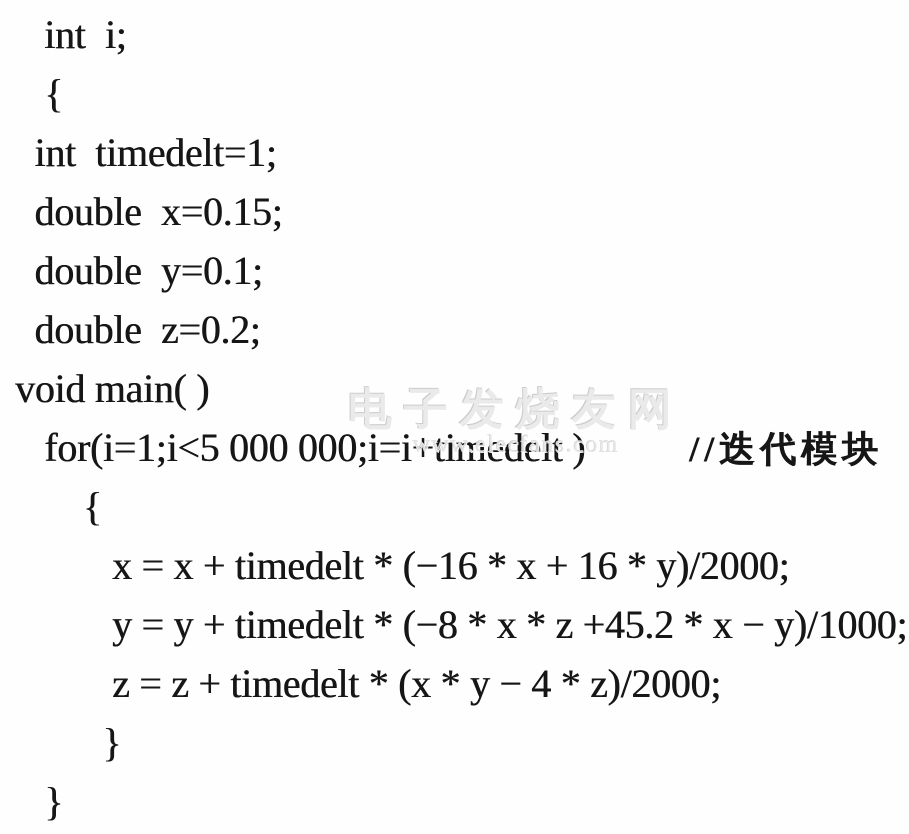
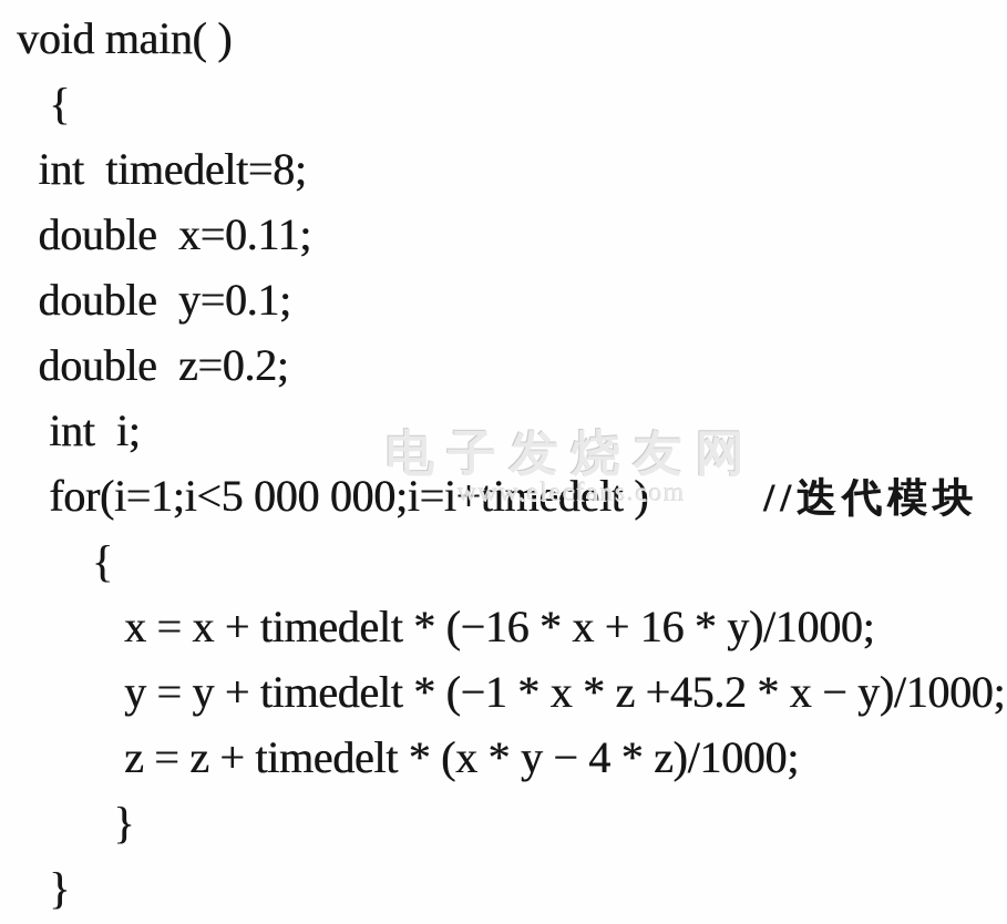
- int i;
+ void main( )
  {
- int timedelt=1;
+ int timedelt=8;
- double x=0.15;
+ double x=0.11;
  double y=0.1;
  double z=0.2;
- void main( )
+ int i;
  for(i=1;i<5 000 000;i=i+timedelt )
  //迭代模块
  {
- x = x + timedelt * (−16 * x + 16 * y)/2000;
+ x = x + timedelt * (−16 * x + 16 * y)/1000;
- y = y + timedelt * (−8 * x * z +45.2 * x − y)/1000;
+ y = y + timedelt * (−1 * x * z +45.2 * x − y)/1000;
- z = z + timedelt * (x * y − 4 * z)/2000;
+ z = z + timedelt * (x * y − 4 * z)/1000;
  }
  }
  电子发烧友网
  www.elecfans.com
